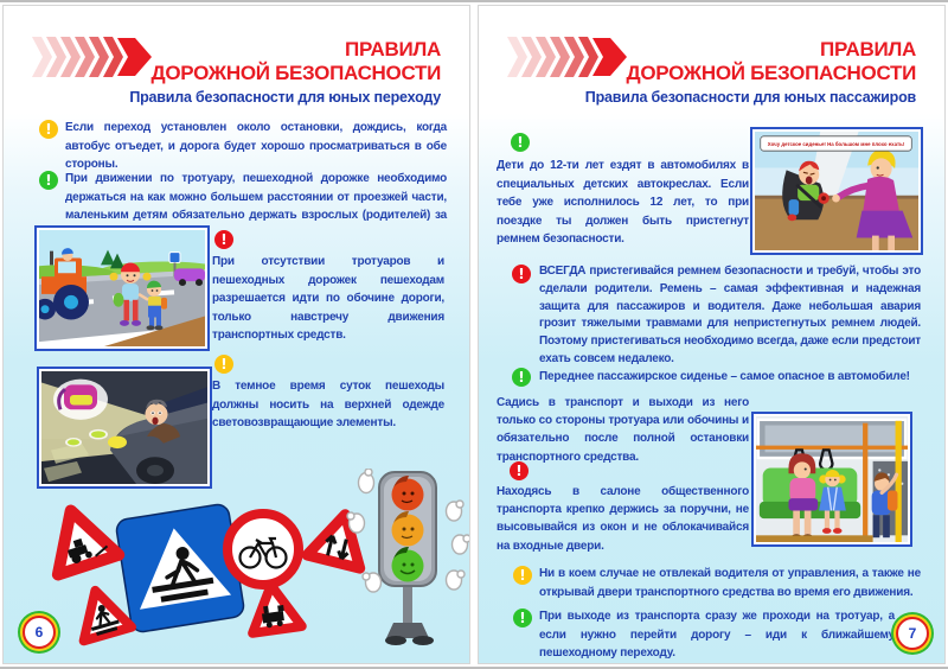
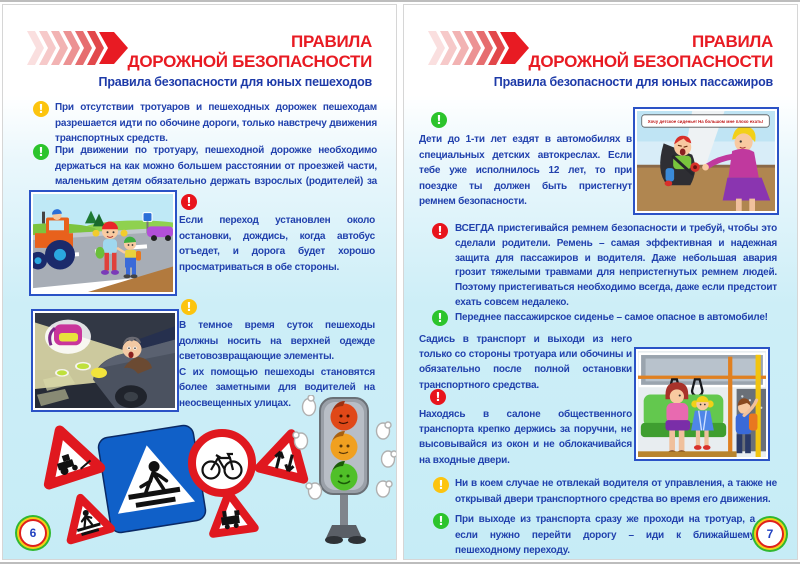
  ПРАВИЛА
  ДОРОЖНОЙ БЕЗОПАСНОСТИ
- Правила безопасности для юных переходу
+ Правила безопасности для юных пешеходов
  !
- Если переход установлен около остановки, дождись, когда автобус отъедет, и дорога будет хорошо просматриваться в обе стороны.
+ При отсутствии тротуаров и пешеходных дорожек пешеходам разрешается идти по обочине дороги, только навстречу движения транспортных средств.
  !
  При движении по тротуару, пешеходной дорожке необходимо держаться на как можно большем расстоянии от проезжей части, маленьким детям обязательно держать взрослых (родителей) за
  !
- При отсутствии тротуаров и пешеходных дорожек пешеходам разрешается идти по обочине дороги, только навстречу движения транспортных средств.
+ Если переход установлен около остановки, дождись, когда автобус отъедет, и дорога будет хорошо просматриваться в обе стороны.
  !
  В темное время суток пешеходы должны носить на верхней одежде световозвращающие элементы.
+ С их помощью пешеходы становятся более заметными для водителей на неосвещенных улицах.
  6
  ПРАВИЛА
  ДОРОЖНОЙ БЕЗОПАСНОСТИ
  Правила безопасности для юных пассажиров
  !
- Дети до 12-ти лет ездят в автомобилях в специальных детских автокреслах. Если тебе уже исполнилось 12 лет, то при поездке ты должен быть пристегнут ремнем безопасности.
+ Дети до 1-ти лет ездят в автомобилях в специальных детских автокреслах. Если тебе уже исполнилось 12 лет, то при поездке ты должен быть пристегнут ремнем безопасности.
  !
  ВСЕГДА пристегивайся ремнем безопасности и требуй, чтобы это сделали родители. Ремень – самая эффективная и надежная защита для пассажиров и водителя. Даже небольшая авария грозит тяжелыми травмами для непристегнутых ремнем людей. Поэтому пристегиваться необходимо всегда, даже если предстоит ехать совсем недалеко.
  !
  Переднее пассажирское сиденье – самое опасное в автомобиле!
  Садись в транспорт и выходи из него только со стороны тротуара или обочины и обязательно после полной остановки транспортного средства.
  !
  Находясь в салоне общественного транспорта крепко держись за поручни, не высовывайся из окон и не облокачивайся на входные двери.
  !
  Ни в коем случае не отвлекай водителя от управления, а также не открывай двери транспортного средства во время его движения.
  !
  При выходе из транспорта сразу же проходи на тротуар, а если нужно перейти дорогу – иди к ближайшему пешеходному переходу.
  7
